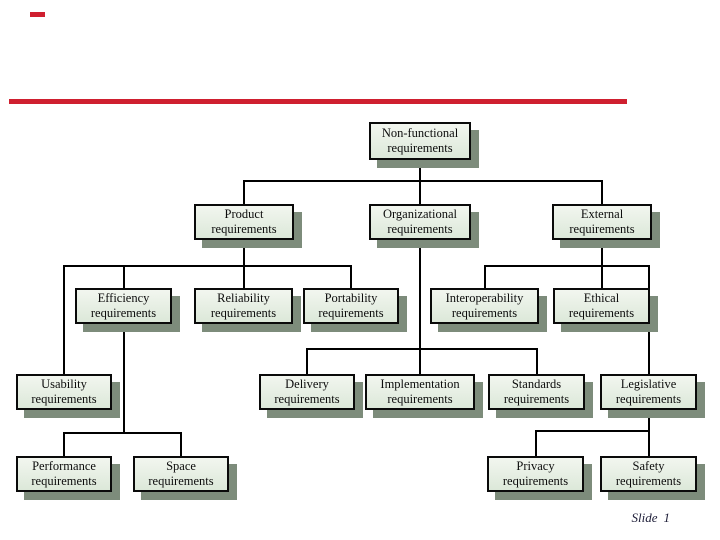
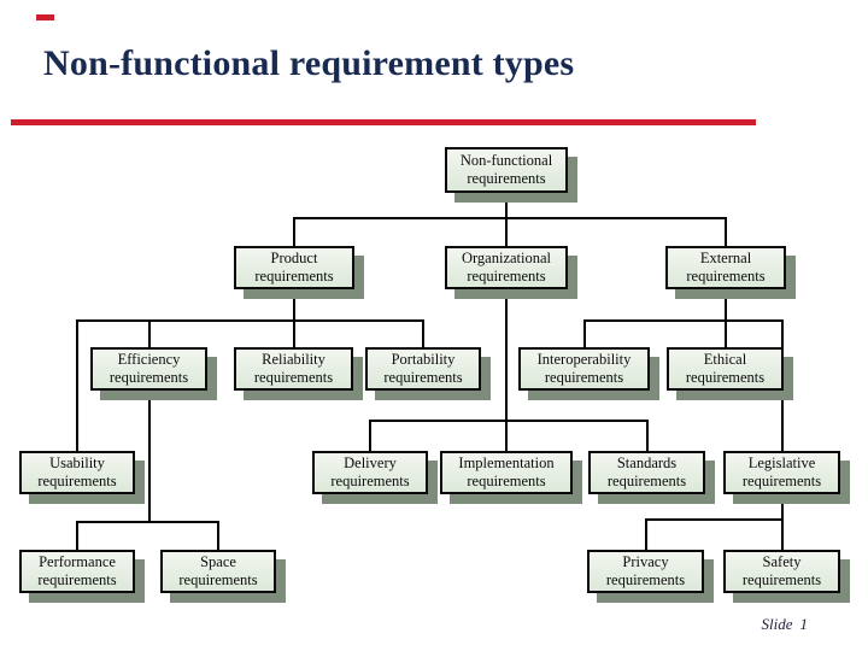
+ Non-functional requirement types
  Non-functional
  requirements
  Product
  requirements
  Organizational
  requirements
  External
  requirements
  Efficiency
  requirements
  Reliability
  requirements
  Portability
  requirements
  Interoperability
  requirements
  Ethical
  requirements
  Usability
  requirements
  Delivery
  requirements
  Implementation
  requirements
  Standards
  requirements
  Legislative
  requirements
  Performance
  requirements
  Space
  requirements
  Privacy
  requirements
  Safety
  requirements
  Slide 1
